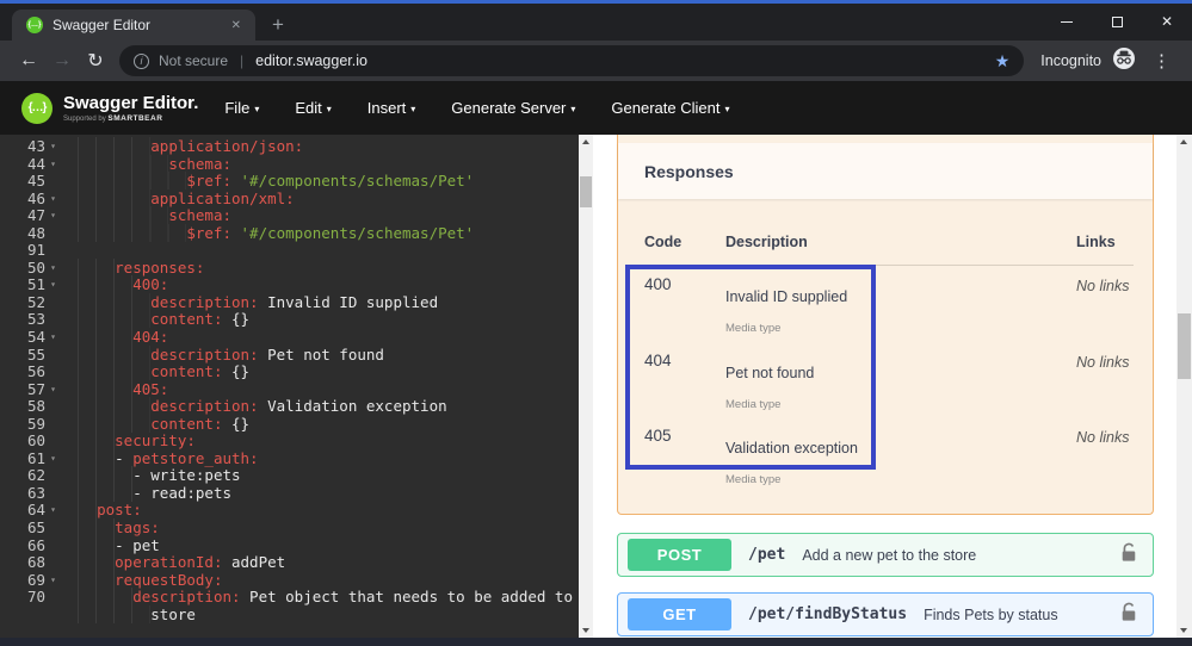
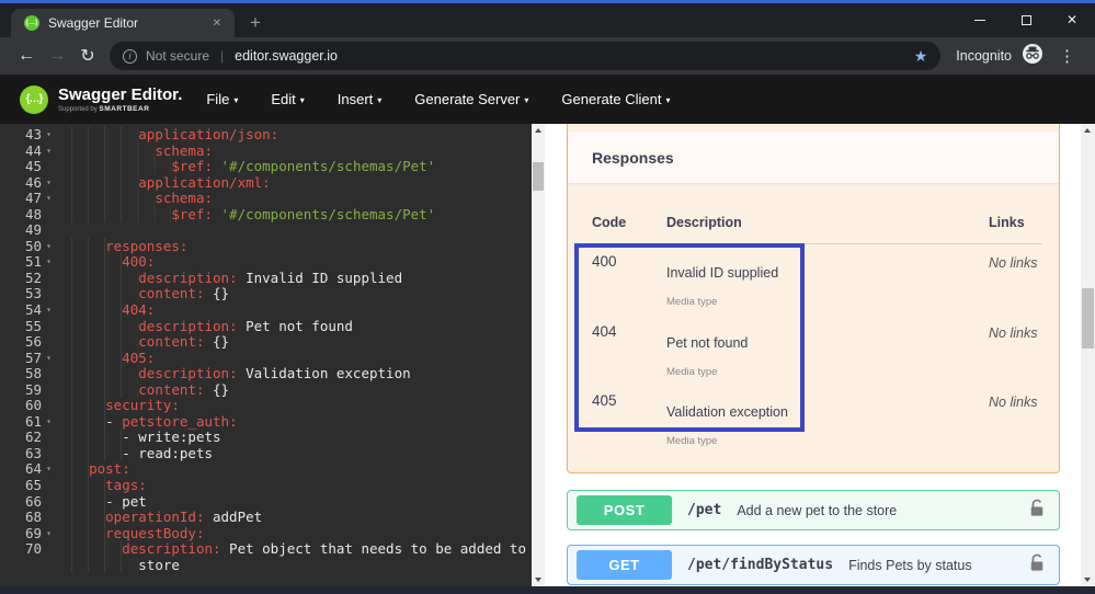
  Swagger Editor
  ✕
  +
  ✕
  ←
  →
  ↻
  i
  Not secure
  |
  editor.swagger.io
  ★
  Incognito
  ⋮
  {…}
  Swagger Editor.
  File ▾
  Edit ▾
  Insert ▾
  Generate Server ▾
  Generate Client ▾
  43
  ▾
  application/json:
  44
  ▾
  schema:
  45
  $ref: '#/components/schemas/Pet'
  46
  ▾
  application/xml:
  47
  ▾
  schema:
  48
  $ref: '#/components/schemas/Pet'
- 91
+ 49
  50
  ▾
  responses:
  51
  ▾
  400:
  52
  description: Invalid ID supplied
  53
  content: {}
  54
  ▾
  404:
  55
  description: Pet not found
  56
  content: {}
  57
  ▾
  405:
  58
  description: Validation exception
  59
  content: {}
  60
  security:
  61
  ▾
  - petstore_auth:
  62
  - write:pets
  63
  - read:pets
  64
  ▾
  post:
  65
  tags:
  66
  - pet
  68
  operationId: addPet
  69
  ▾
  requestBody:
  70
  description: Pet object that needs to be added to
  store
  Responses
  Code
  Description
  Links
  400
  Invalid ID supplied
  Media type
  No links
  404
  Pet not found
  Media type
  No links
  405
  Validation exception
  Media type
  No links
  POST
  /pet
  Add a new pet to the store
  GET
  /pet/findByStatus
  Finds Pets by status
